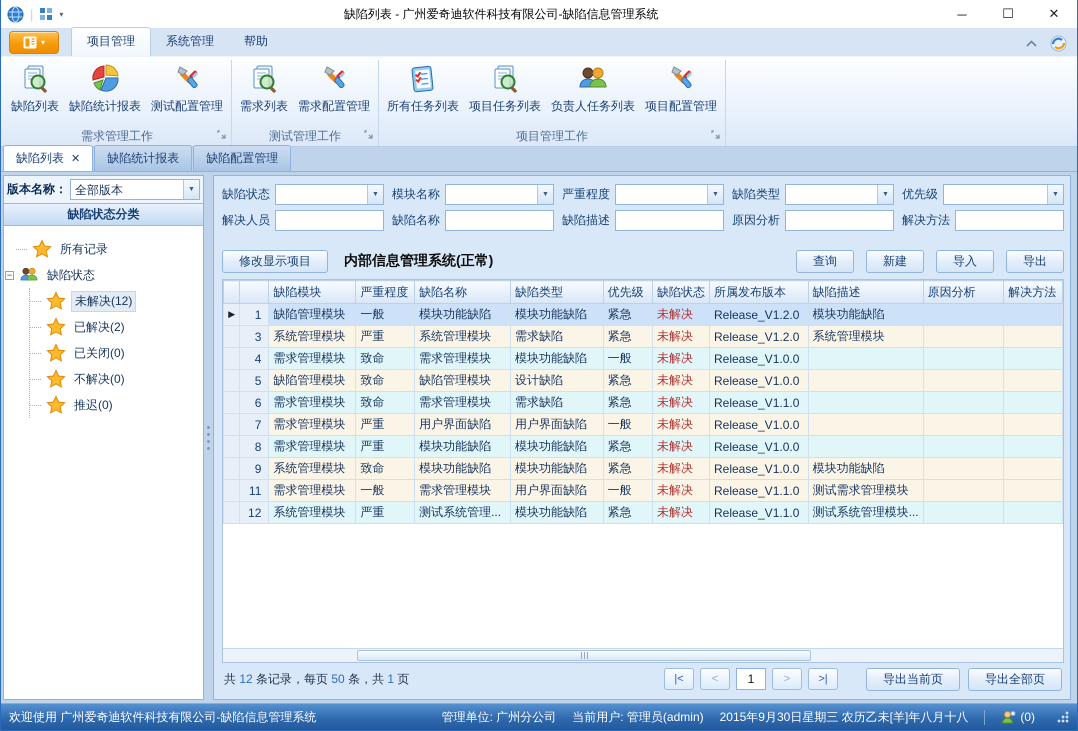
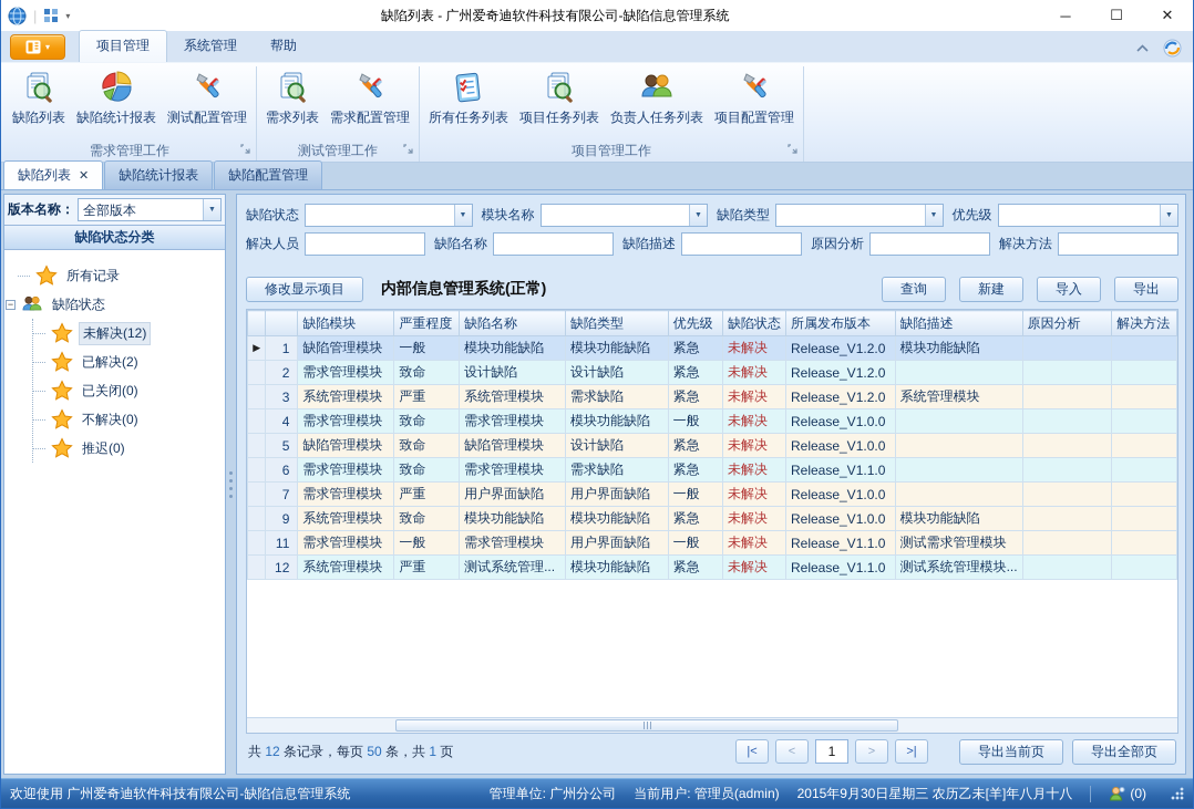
  |
  ▾
  缺陷列表 - 广州爱奇迪软件科技有限公司-缺陷信息管理系统
  ─
  ☐
  ✕
  ▾
  项目管理
  系统管理
  帮助
  缺陷列表
  缺陷统计报表
  测试配置管理
  需求管理工作
  需求列表
  需求配置管理
  测试管理工作
  所有任务列表
  项目任务列表
  负责人任务列表
  项目配置管理
  项目管理工作
  缺陷列表
  ✕
  缺陷统计报表
  缺陷配置管理
  版本名称：
  全部版本
  缺陷状态分类
  所有记录
  −
  缺陷状态
  未解决(12)
  已解决(2)
  已关闭(0)
  不解决(0)
  推迟(0)
  缺陷状态
  模块名称
- 严重程度
  缺陷类型
  优先级
  解决人员
  缺陷名称
  缺陷描述
  原因分析
  解决方法
  修改显示项目
  内部信息管理系统(正常)
  查询
  新建
  导入
  导出
  		缺陷模块	严重程度	缺陷名称	缺陷类型	优先级	缺陷状态	所属发布版本	缺陷描述	原因分析	解决方法
  ▶	1	缺陷管理模块	一般	模块功能缺陷	模块功能缺陷	紧急	未解决	Release_V1.2.0	模块功能缺陷
+ 	2	需求管理模块	致命	设计缺陷	设计缺陷	紧急	未解决	Release_V1.2.0
  	3	系统管理模块	严重	系统管理模块	需求缺陷	紧急	未解决	Release_V1.2.0	系统管理模块
  	4	需求管理模块	致命	需求管理模块	模块功能缺陷	一般	未解决	Release_V1.0.0
  	5	缺陷管理模块	致命	缺陷管理模块	设计缺陷	紧急	未解决	Release_V1.0.0
  	6	需求管理模块	致命	需求管理模块	需求缺陷	紧急	未解决	Release_V1.1.0
  	7	需求管理模块	严重	用户界面缺陷	用户界面缺陷	一般	未解决	Release_V1.0.0
- 	8	需求管理模块	严重	模块功能缺陷	模块功能缺陷	紧急	未解决	Release_V1.0.0
  	9	系统管理模块	致命	模块功能缺陷	模块功能缺陷	紧急	未解决	Release_V1.0.0	模块功能缺陷
  	11	需求管理模块	一般	需求管理模块	用户界面缺陷	一般	未解决	Release_V1.1.0	测试需求管理模块
  	12	系统管理模块	严重	测试系统管理...	模块功能缺陷	紧急	未解决	Release_V1.1.0	测试系统管理模块...
  共 12 条记录，每页 50 条，共 1 页
  |<
  <
  1
  >
  >|
  导出当前页
  导出全部页
  欢迎使用 广州爱奇迪软件科技有限公司-缺陷信息管理系统
  管理单位: 广州分公司
  当前用户: 管理员(admin)
  2015年9月30日星期三 农历乙未[羊]年八月十八
  (0)
